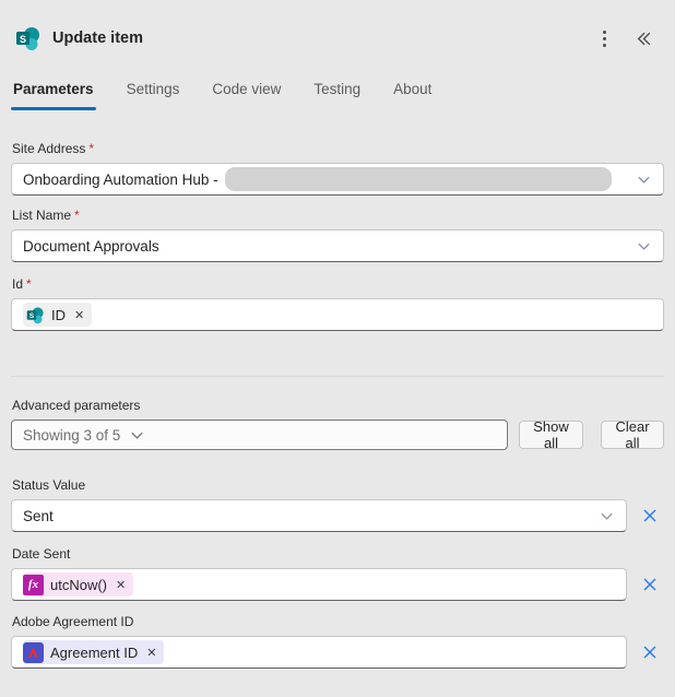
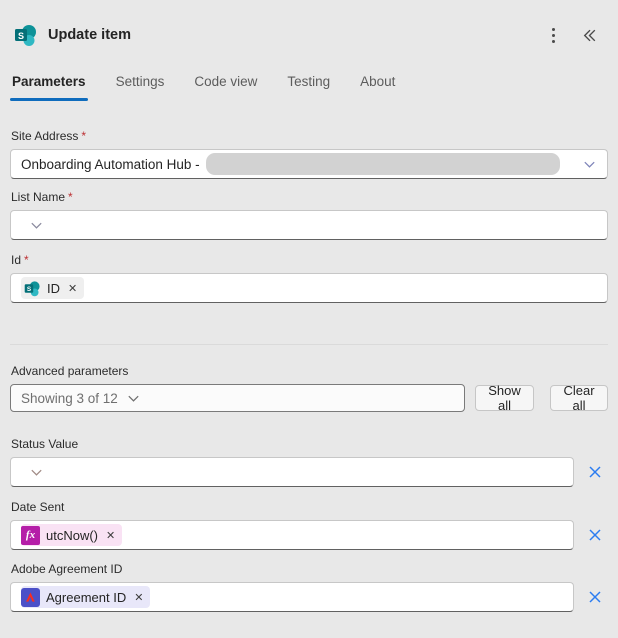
  S
  Update item
  Parameters
  Settings
  Code view
  Testing
  About
  Site Address *
  Onboarding Automation Hub -
  List Name *
- Document Approvals
  Id *
  ID
  ✕
  Advanced parameters
- Showing 3 of 5
+ Showing 3 of 12
  Show all
  Clear all
  Status Value
- Sent
  Date Sent
  fx
  utcNow()
  ✕
  Adobe Agreement ID
  Agreement ID
  ✕
